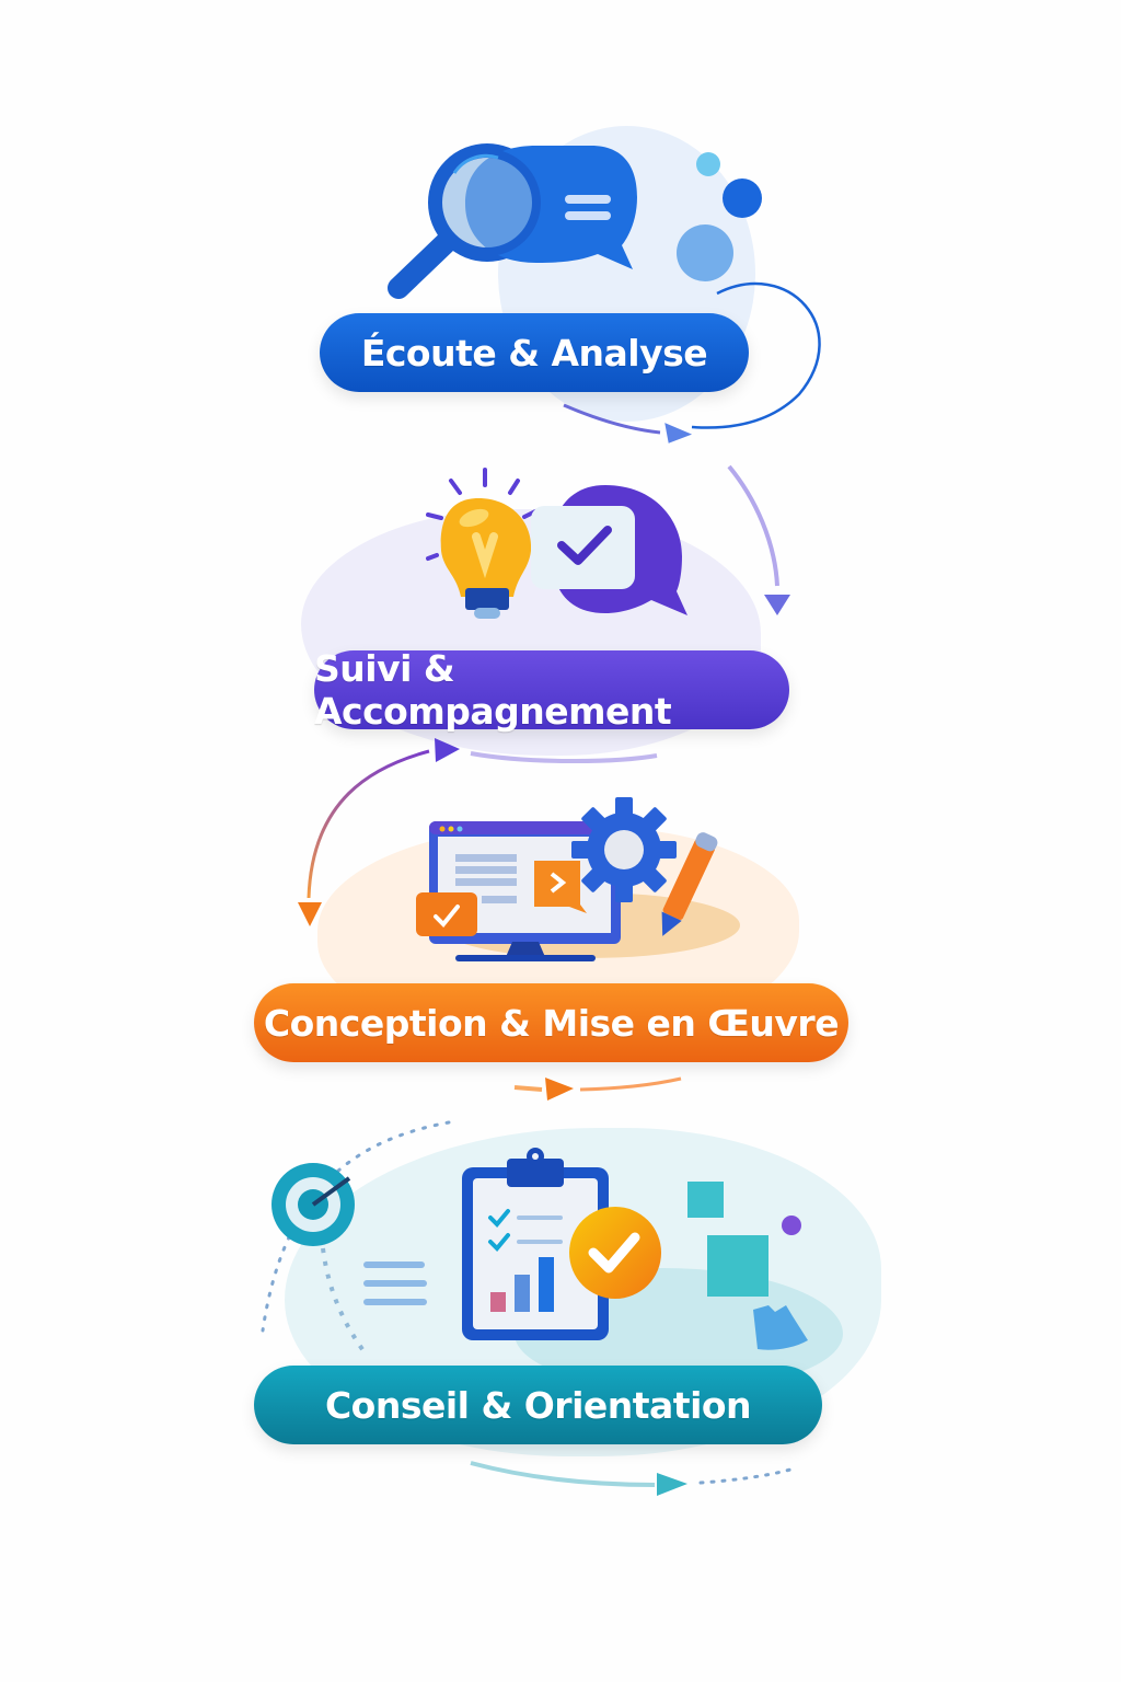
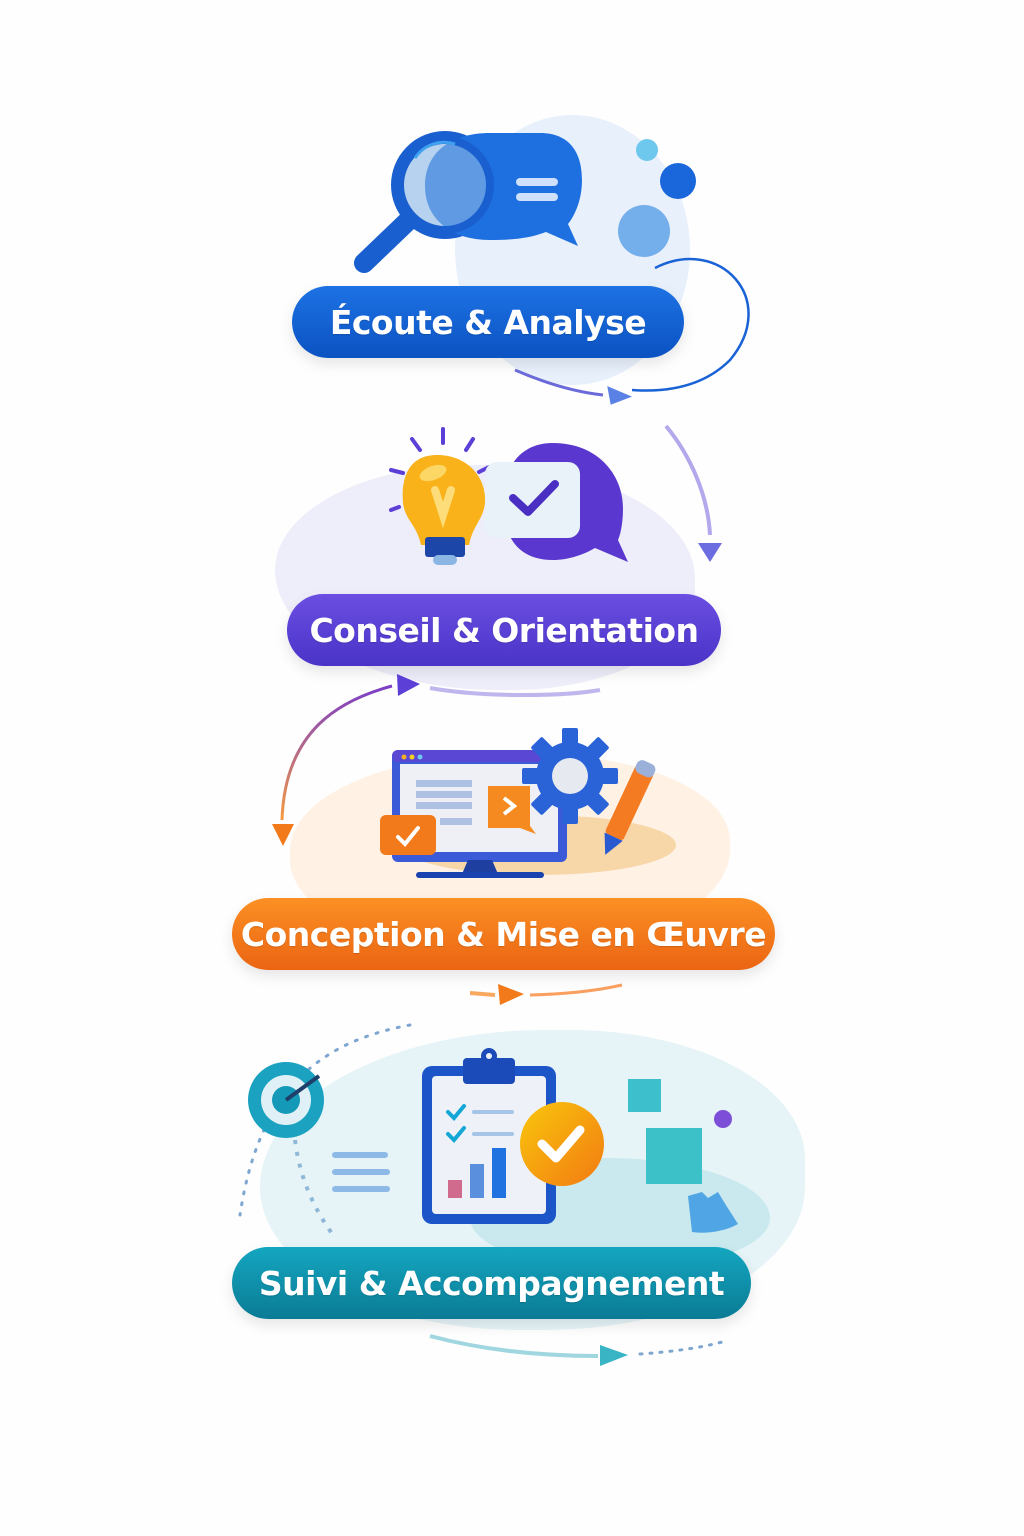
  Écoute & Analyse
- Suivi & Accompagnement
+ Conseil & Orientation
  Conception & Mise en Œuvre
- Conseil & Orientation
+ Suivi & Accompagnement
